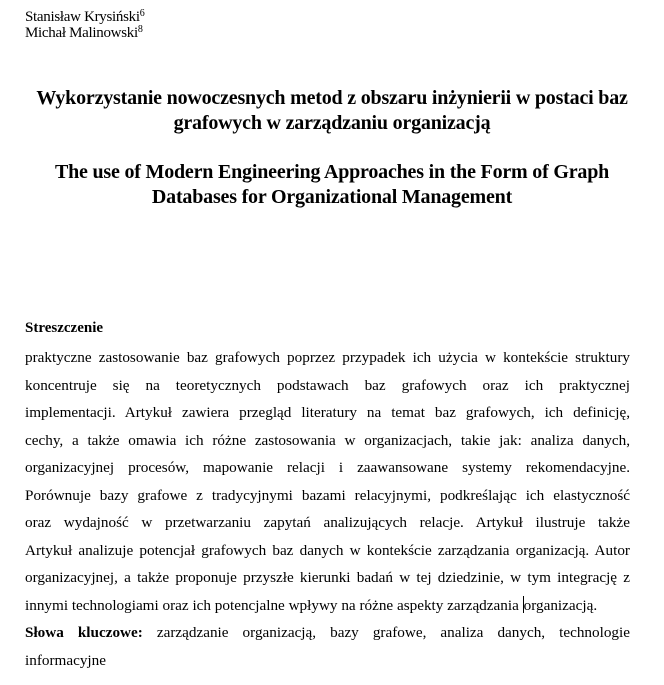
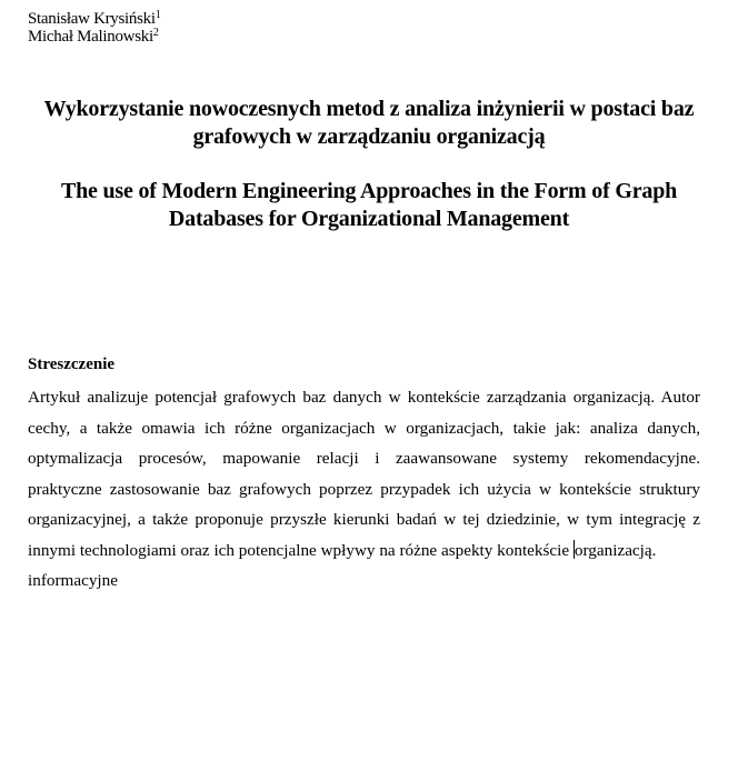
- Stanisław Krysiński6
+ Stanisław Krysiński1
- Michał Malinowski8
+ Michał Malinowski2
- Wykorzystanie nowoczesnych metod z obszaru inżynierii w postaci baz
+ Wykorzystanie nowoczesnych metod z analiza inżynierii w postaci baz
  grafowych w zarządzaniu organizacją
  The use of Modern Engineering Approaches in the Form of Graph
  Databases for Organizational Management
  Streszczenie
- praktyczne zastosowanie baz grafowych poprzez przypadek ich użycia w kontekście struktury
+ Artykuł analizuje potencjał grafowych baz danych w kontekście zarządzania organizacją. Autor
- koncentruje się na teoretycznych podstawach baz grafowych oraz ich praktycznej
- implementacji. Artykuł zawiera przegląd literatury na temat baz grafowych, ich definicję,
- cechy, a także omawia ich różne zastosowania w organizacjach, takie jak: analiza danych,
+ cechy, a także omawia ich różne organizacjach w organizacjach, takie jak: analiza danych,
- organizacyjnej procesów, mapowanie relacji i zaawansowane systemy rekomendacyjne.
+ optymalizacja procesów, mapowanie relacji i zaawansowane systemy rekomendacyjne.
- Porównuje bazy grafowe z tradycyjnymi bazami relacyjnymi, podkreślając ich elastyczność
- oraz wydajność w przetwarzaniu zapytań analizujących relacje. Artykuł ilustruje także
- Artykuł analizuje potencjał grafowych baz danych w kontekście zarządzania organizacją. Autor
+ praktyczne zastosowanie baz grafowych poprzez przypadek ich użycia w kontekście struktury
  organizacyjnej, a także proponuje przyszłe kierunki badań w tej dziedzinie, w tym integrację z
- innymi technologiami oraz ich potencjalne wpływy na różne aspekty zarządzania organizacją.
+ innymi technologiami oraz ich potencjalne wpływy na różne aspekty kontekście organizacją.
- Słowa kluczowe: zarządzanie organizacją, bazy grafowe, analiza danych, technologie
  informacyjne
